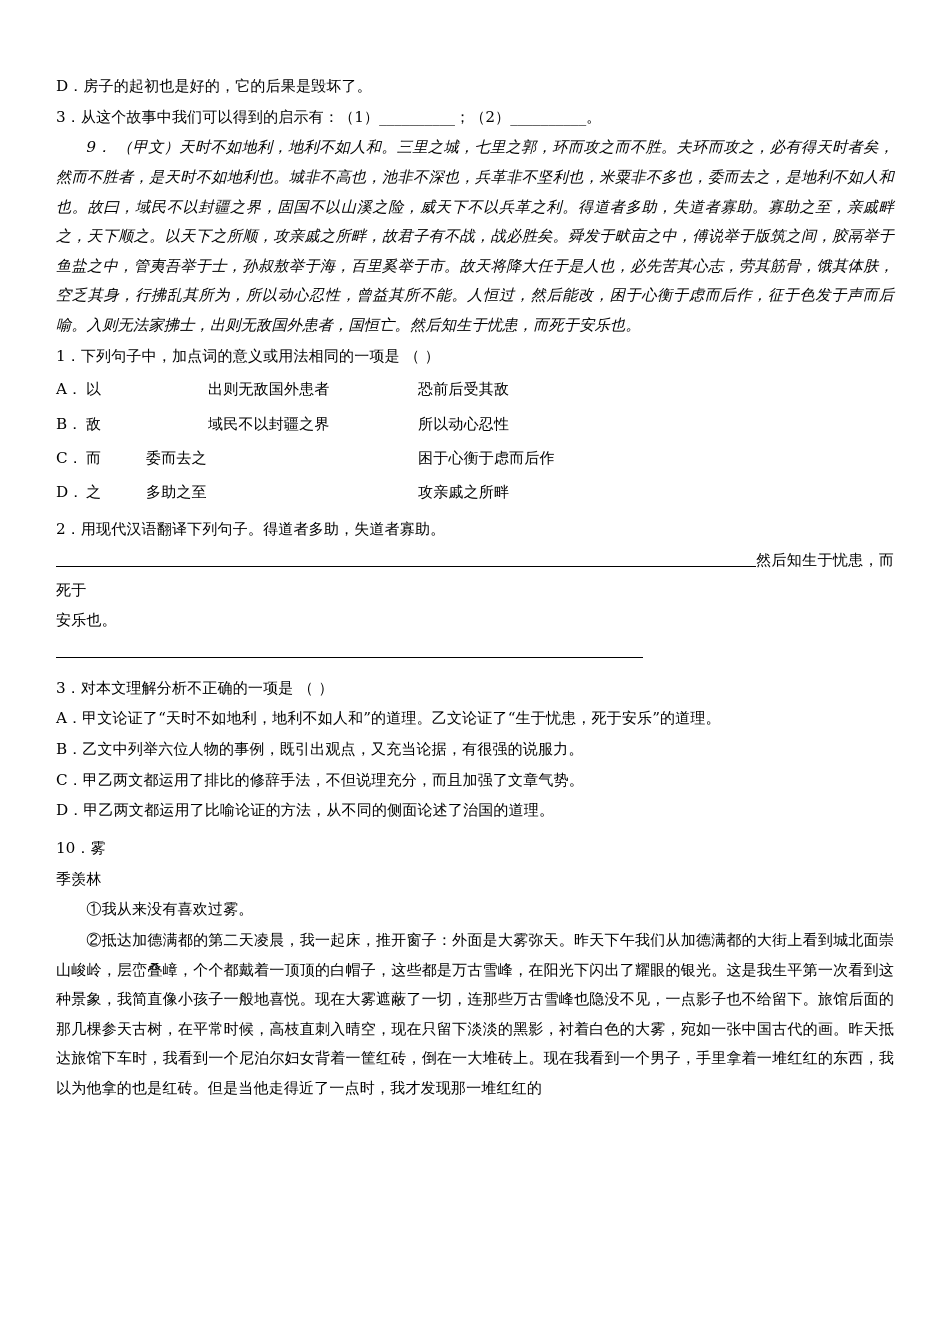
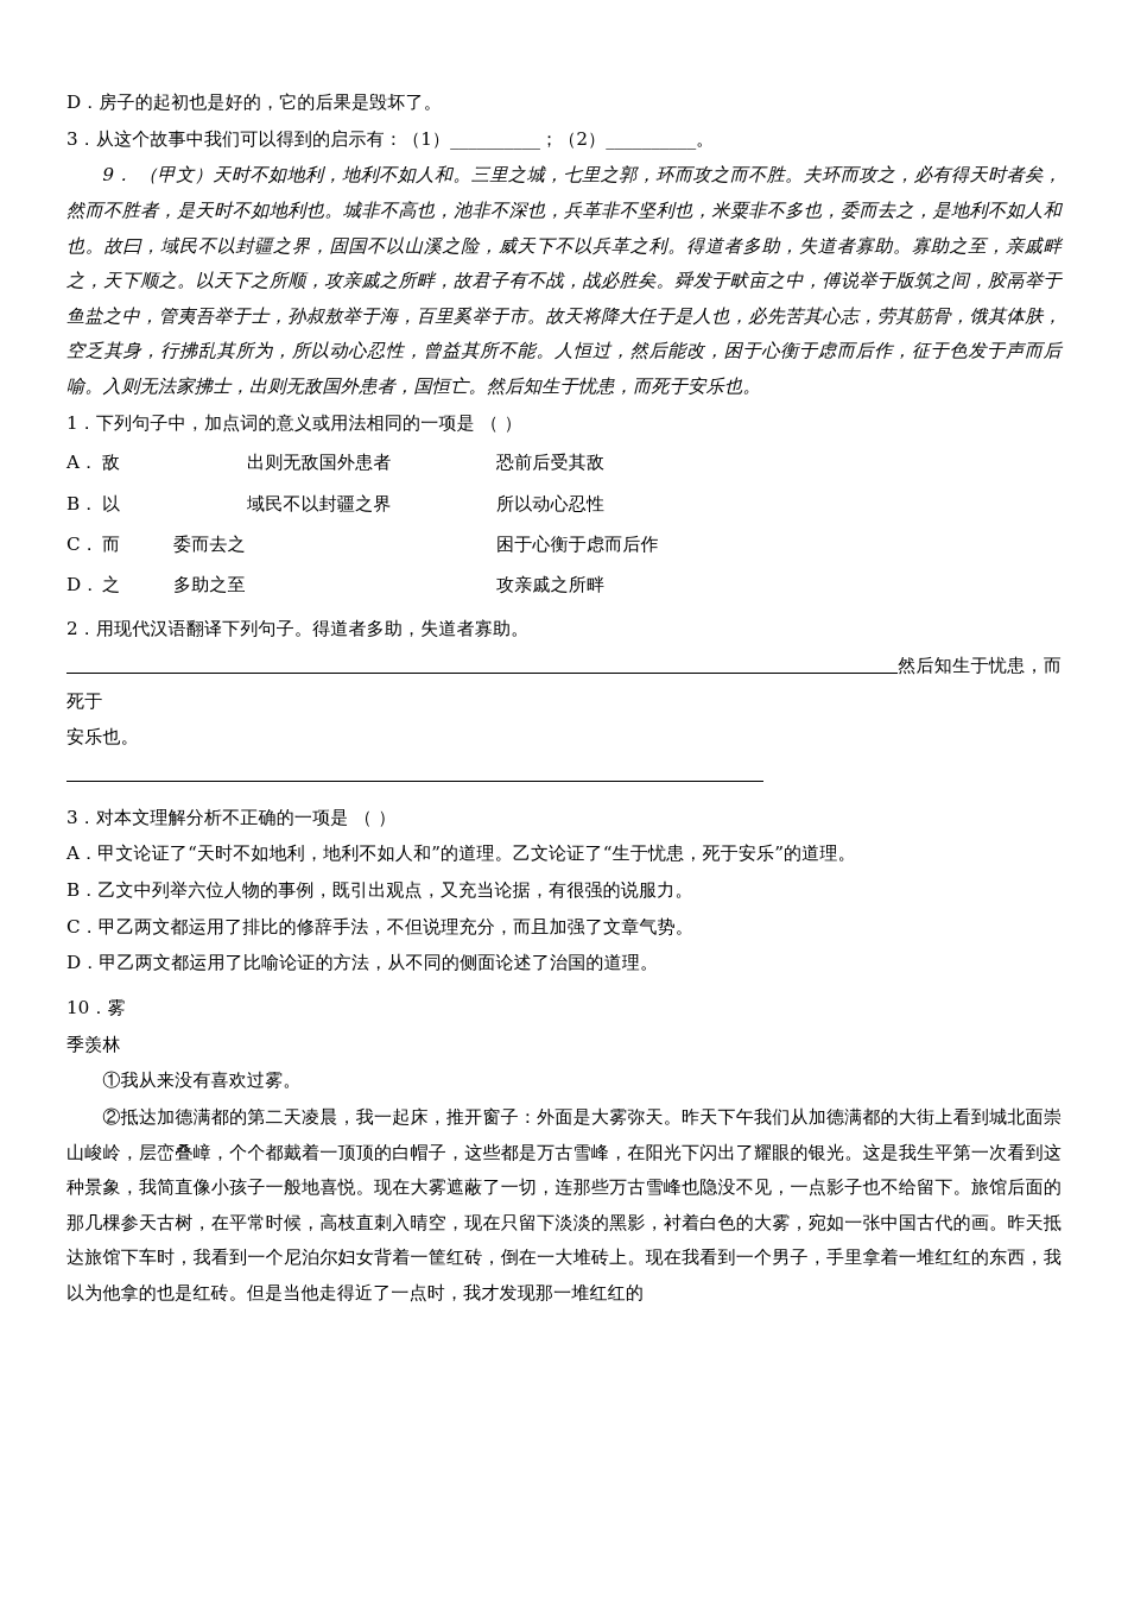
  D．房子的起初也是好的，它的后果是毁坏了。
  3．从这个故事中我们可以得到的启示有：（1）__________；（2）__________。
  9． （甲文）天时不如地利，地利不如人和。三里之城，七里之郭，环而攻之而不胜。夫环而攻之，必有得天时者矣，然而不胜者，是天时不如地利也。城非不高也，池非不深也，兵革非不坚利也，米粟非不多也，委而去之，是地利不如人和也。故曰，域民不以封疆之界，固国不以山溪之险，威天下不以兵革之利。得道者多助，失道者寡助。寡助之至，亲戚畔之，天下顺之。以天下之所顺，攻亲戚之所畔，故君子有不战，战必胜矣。舜发于畎亩之中，傅说举于版筑之间，胶鬲举于鱼盐之中，管夷吾举于士，孙叔敖举于海，百里奚举于市。故天将降大任于是人也，必先苦其心志，劳其筋骨，饿其体肤，空乏其身，行拂乱其所为，所以动心忍性，曾益其所不能。人恒过，然后能改，困于心衡于虑而后作，征于色发于声而后喻。入则无法家拂士，出则无敌国外患者，国恒亡。然后知生于忧患，而死于安乐也。
  1．下列句子中，加点词的意义或用法相同的一项是 （ ）
  A．
- 以
+ 敌
  出则无敌国外患者
  恐前后受其敌
  B．
- 敌
+ 以
  域民不以封疆之界
  所以动心忍性
  C．
  而
  委而去之
  困于心衡于虑而后作
  D．
  之
  多助之至
  攻亲戚之所畔
  2．用现代汉语翻译下列句子。得道者多助，失道者寡助。
  然后知生于忧患，而死于
  安乐也。
  3．对本文理解分析不正确的一项是 （ ）
  A．甲文论证了“天时不如地利，地利不如人和”的道理。乙文论证了“生于忧患，死于安乐”的道理。
  B．乙文中列举六位人物的事例，既引出观点，又充当论据，有很强的说服力。
  C．甲乙两文都运用了排比的修辞手法，不但说理充分，而且加强了文章气势。
  D．甲乙两文都运用了比喻论证的方法，从不同的侧面论述了治国的道理。
  10．雾
  季羡林
  ①我从来没有喜欢过雾。
  ②抵达加德满都的第二天凌晨，我一起床，推开窗子：外面是大雾弥天。昨天下午我们从加德满都的大街上看到城北面崇山峻岭，层峦叠嶂，个个都戴着一顶顶的白帽子，这些都是万古雪峰，在阳光下闪出了耀眼的银光。这是我生平第一次看到这种景象，我简直像小孩子一般地喜悦。现在大雾遮蔽了一切，连那些万古雪峰也隐没不见，一点影子也不给留下。旅馆后面的那几棵参天古树，在平常时候，高枝直刺入晴空，现在只留下淡淡的黑影，衬着白色的大雾，宛如一张中国古代的画。昨天抵达旅馆下车时，我看到一个尼泊尔妇女背着一筐红砖，倒在一大堆砖上。现在我看到一个男子，手里拿着一堆红红的东西，我以为他拿的也是红砖。但是当他走得近了一点时，我才发现那一堆红红的
